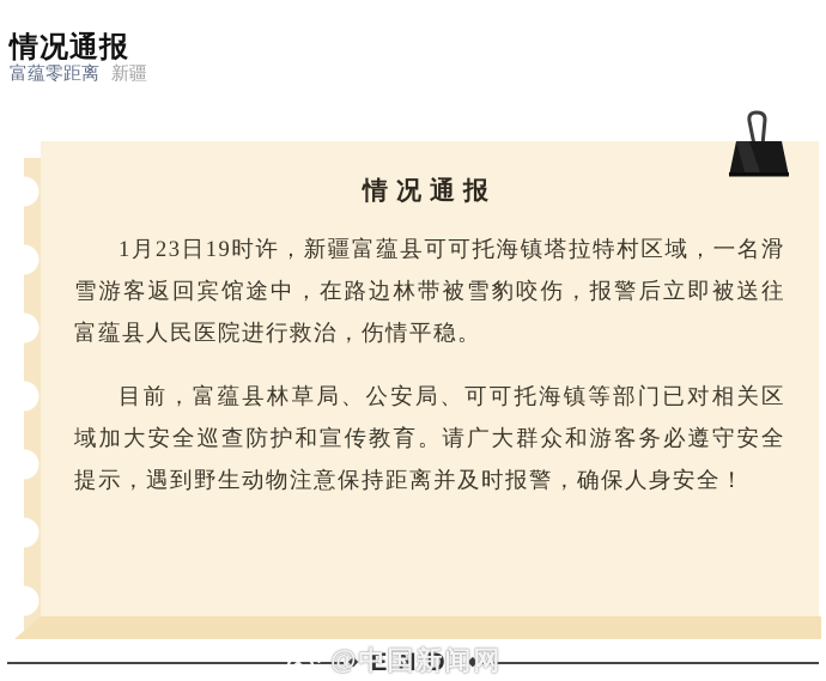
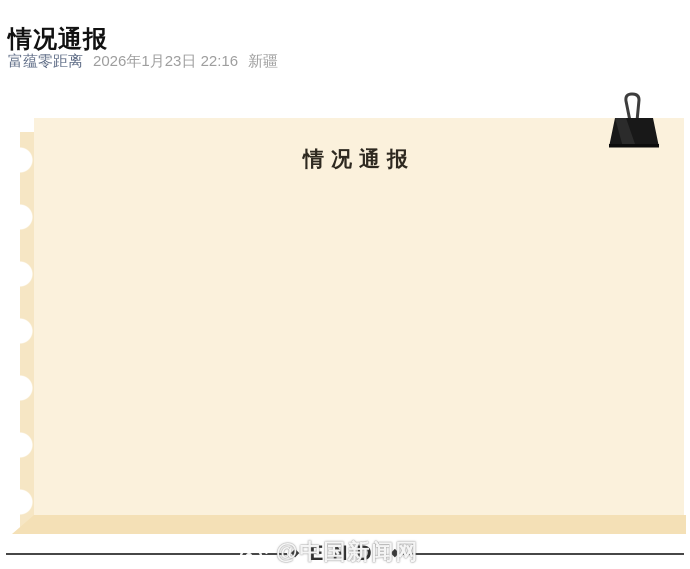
  情况通报
  富蕴零距离
+ 2026年1月23日 22:16
  新疆
  情况通报
- 1月23日19时许，新疆富蕴县可可托海镇塔拉特村区域，一名滑雪游客返回宾馆途中，在路边林带被雪豹咬伤，报警后立即被送往富蕴县人民医院进行救治，伤情平稳。
- 目前，富蕴县林草局、公安局、可可托海镇等部门已对相关区域加大安全巡查防护和宣传教育。请广大群众和游客务必遵守安全提示，遇到野生动物注意保持距离并及时报警，确保人身安全！
  ◆
  END
  ◆
  @中国新闻网
